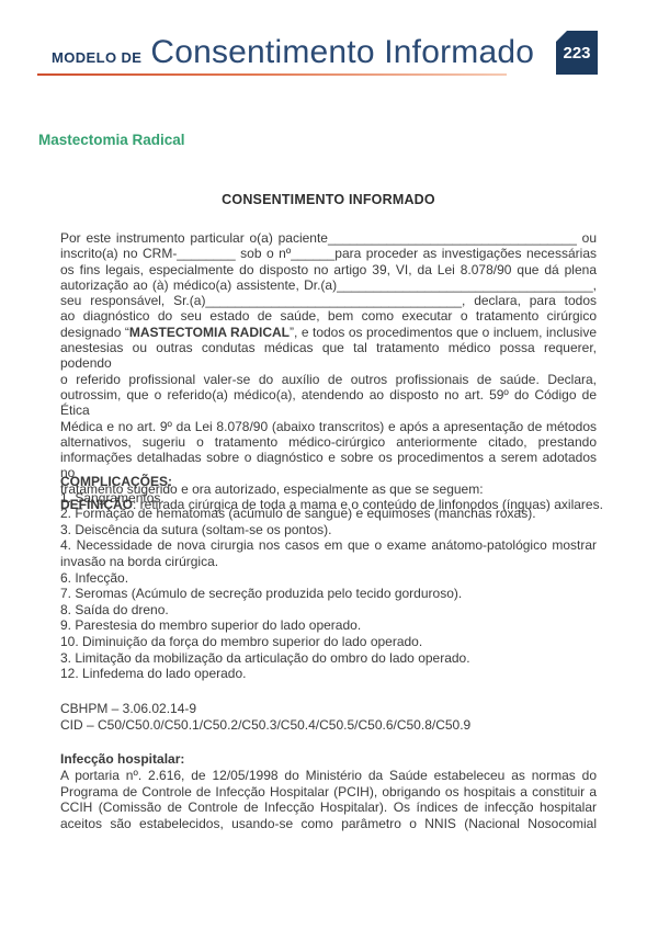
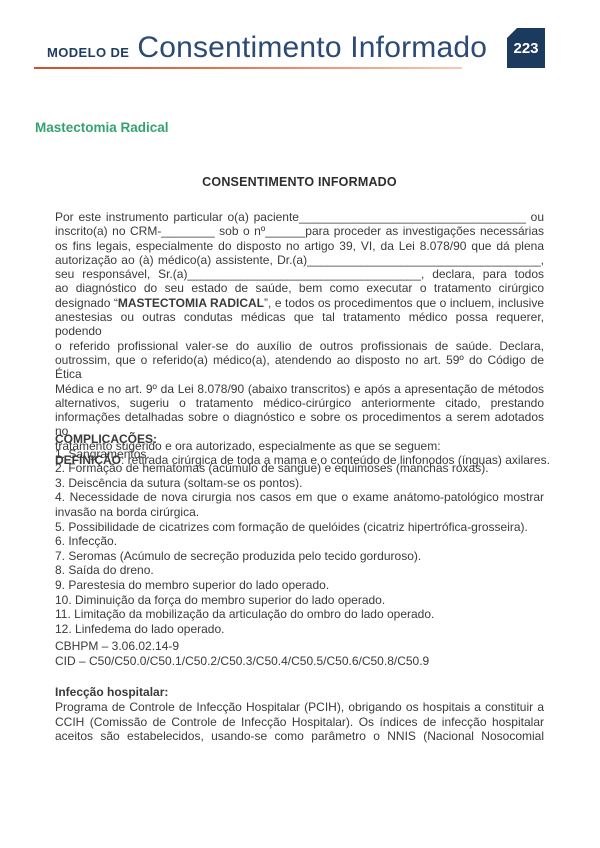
  MODELO DE
  Consentimento Informado
  223
  Mastectomia Radical
  CONSENTIMENTO INFORMADO
  Por este instrumento particular o(a) paciente__________________________________ ou
  inscrito(a) no CRM-________ sob o nº______para proceder as investigações necessárias
  os fins legais, especialmente do disposto no artigo 39, VI, da Lei 8.078/90 que dá plena
  autorização ao (à) médico(a) assistente, Dr.(a)___________________________________,
  seu responsável, Sr.(a)___________________________________, declara, para todos
  ao diagnóstico do seu estado de saúde, bem como executar o tratamento cirúrgico
  designado “MASTECTOMIA RADICAL”, e todos os procedimentos que o incluem, inclusive
  anestesias ou outras condutas médicas que tal tratamento médico possa requerer, podendo
  o referido profissional valer-se do auxílio de outros profissionais de saúde. Declara,
  outrossim, que o referido(a) médico(a), atendendo ao disposto no art. 59º do Código de Ética
  Médica e no art. 9º da Lei 8.078/90 (abaixo transcritos) e após a apresentação de métodos
  alternativos, sugeriu o tratamento médico-cirúrgico anteriormente citado, prestando
  informações detalhadas sobre o diagnóstico e sobre os procedimentos a serem adotados no
  tratamento sugerido e ora autorizado, especialmente as que se seguem:
  DEFINIÇÃO: retirada cirúrgica de toda a mama e o conteúdo de linfonodos (ínguas) axilares.
  COMPLICAÇÕES:
  1. Sangramentos.
  2. Formação de hematomas (acúmulo de sangue) e equimoses (manchas roxas).
  3. Deiscência da sutura (soltam-se os pontos).
  4. Necessidade de nova cirurgia nos casos em que o exame anátomo-patológico mostrar
  invasão na borda cirúrgica.
+ 5. Possibilidade de cicatrizes com formação de quelóides (cicatriz hipertrófica-grosseira).
  6. Infecção.
  7. Seromas (Acúmulo de secreção produzida pelo tecido gorduroso).
  8. Saída do dreno.
  9. Parestesia do membro superior do lado operado.
  10. Diminuição da força do membro superior do lado operado.
- 3. Limitação da mobilização da articulação do ombro do lado operado.
+ 11. Limitação da mobilização da articulação do ombro do lado operado.
  12. Linfedema do lado operado.
  CBHPM – 3.06.02.14-9
  CID – C50/C50.0/C50.1/C50.2/C50.3/C50.4/C50.5/C50.6/C50.8/C50.9
  Infecção hospitalar:
- A portaria nº. 2.616, de 12/05/1998 do Ministério da Saúde estabeleceu as normas do
  Programa de Controle de Infecção Hospitalar (PCIH), obrigando os hospitais a constituir a
  CCIH (Comissão de Controle de Infecção Hospitalar). Os índices de infecção hospitalar
  aceitos são estabelecidos, usando-se como parâmetro o NNIS (Nacional Nosocomial
